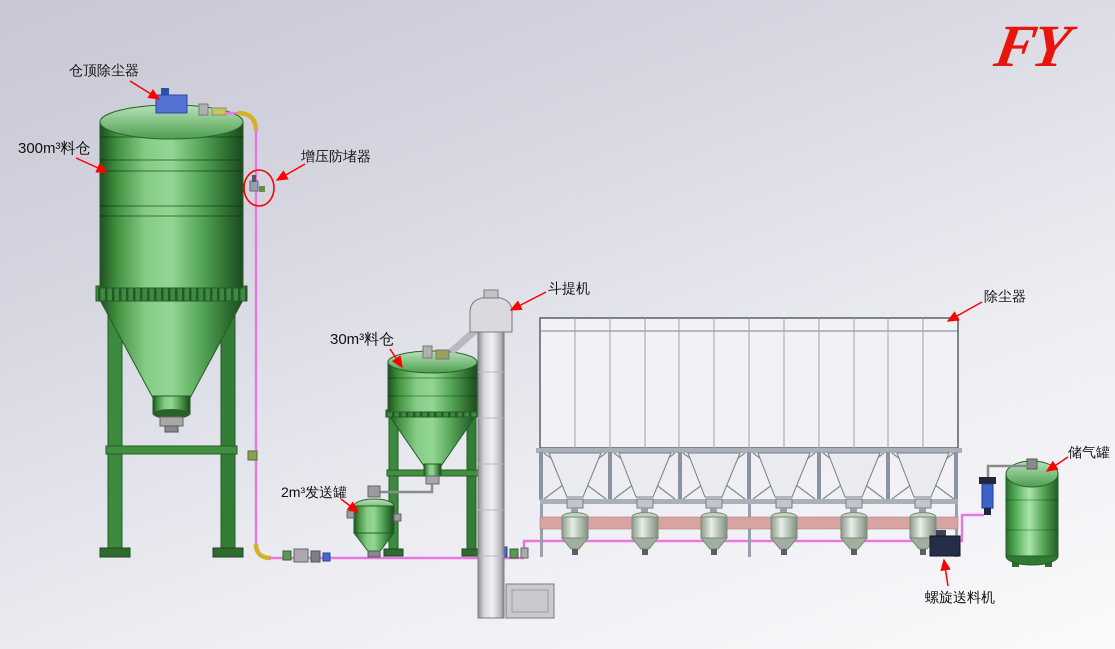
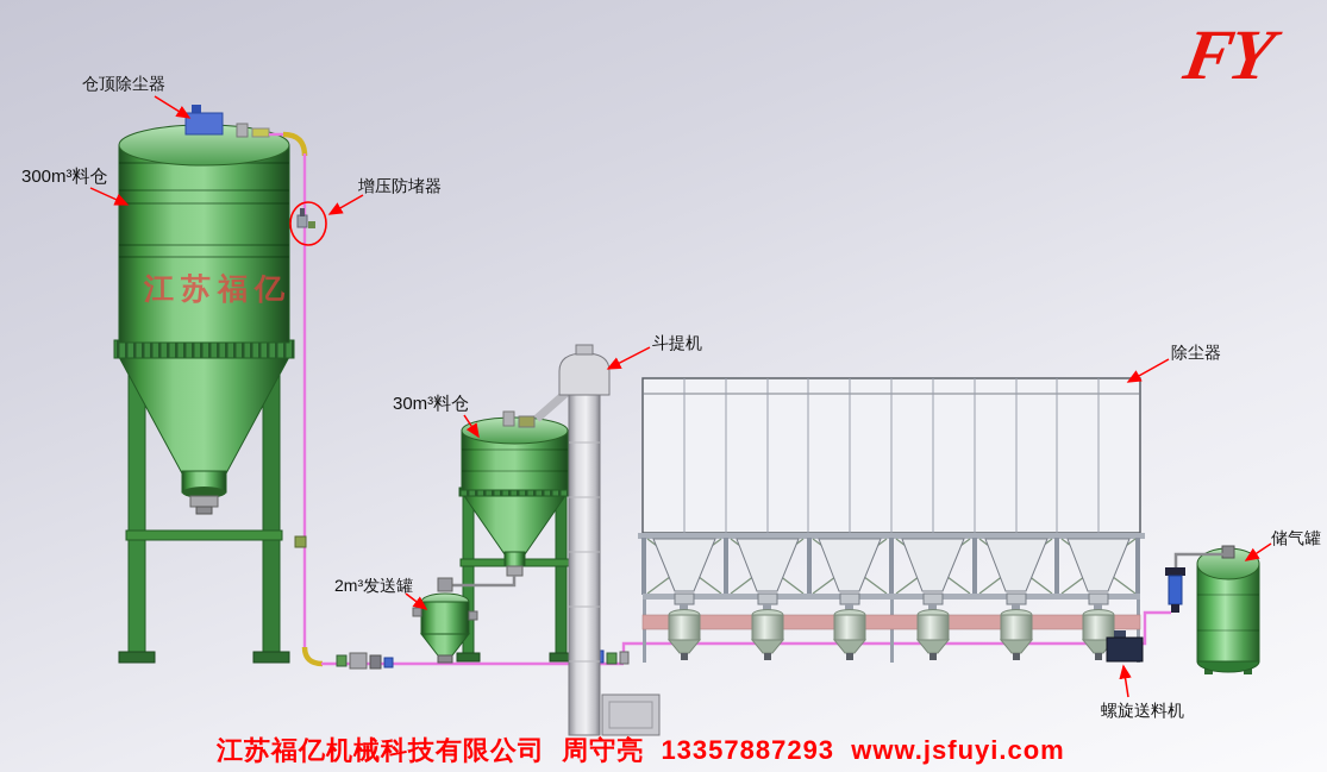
  仓顶除尘器
  300m³料仓
  增压防堵器
  30m³料仓
  斗提机
  2m³发送罐
  除尘器
  储气罐
  螺旋送料机
+ 江苏福亿
+ 江苏福亿机械科技有限公司 周守亮 13357887293 www.jsfuyi.com
